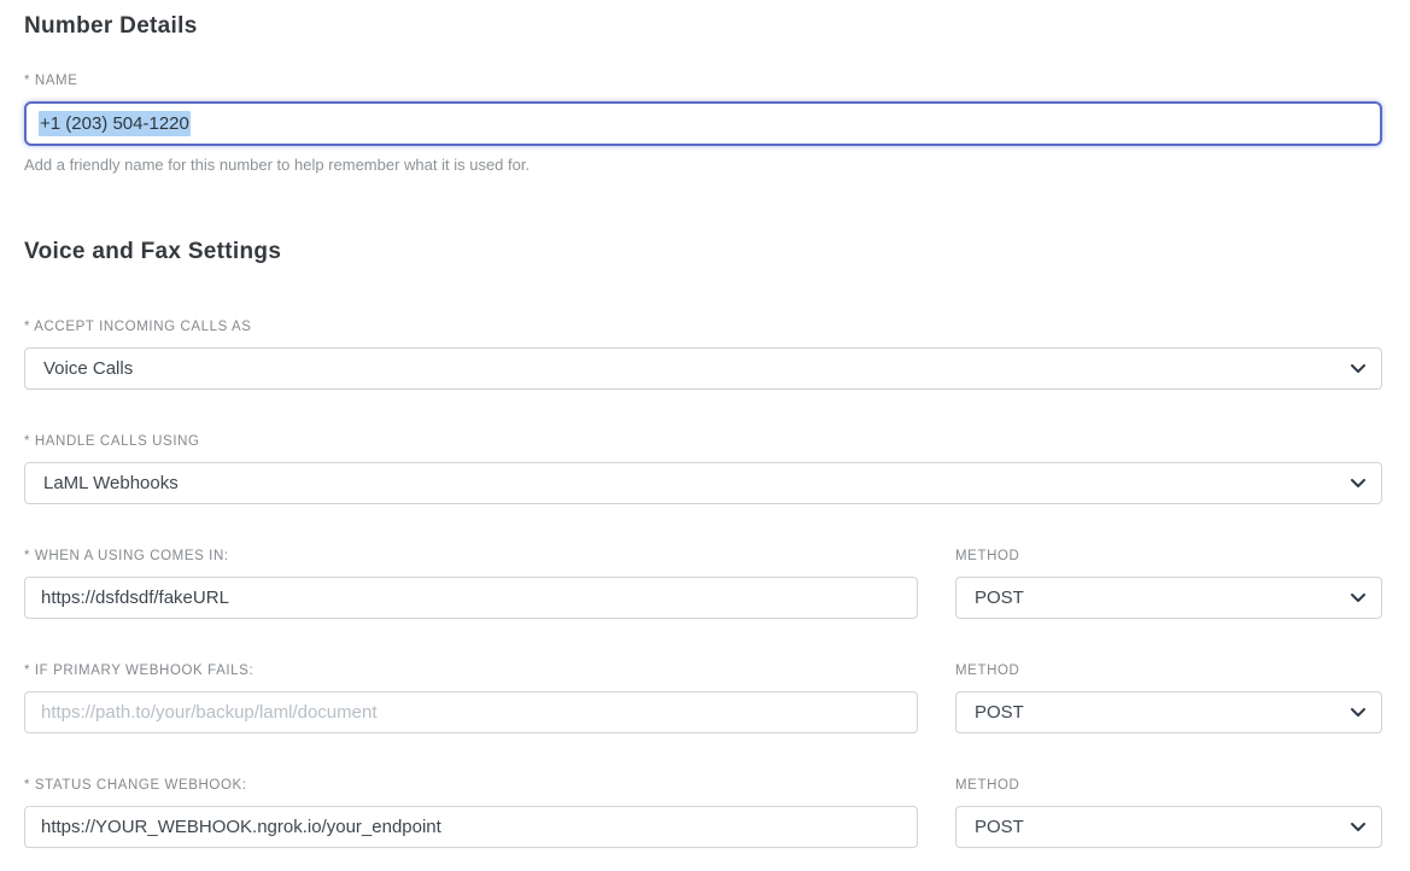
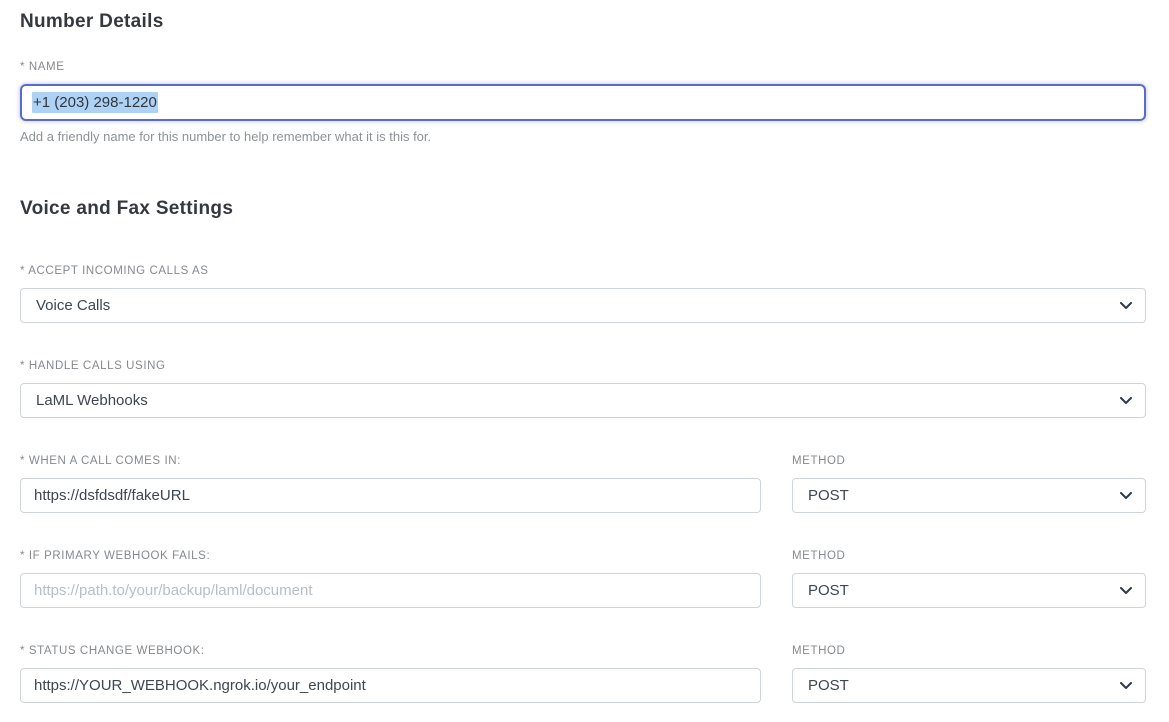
  Number Details
  * NAME
- +1 (203) 504-1220
+ +1 (203) 298-1220
- Add a friendly name for this number to help remember what it is used for.
+ Add a friendly name for this number to help remember what it is this for.
  Voice and Fax Settings
  * ACCEPT INCOMING CALLS AS
  Voice Calls
  * HANDLE CALLS USING
  LaML Webhooks
- * WHEN A USING COMES IN:
+ * WHEN A CALL COMES IN:
  https://dsfdsdf/fakeURL
  METHOD
  POST
  * IF PRIMARY WEBHOOK FAILS:
  https://path.to/your/backup/laml/document
  METHOD
  POST
  * STATUS CHANGE WEBHOOK:
  https://YOUR_WEBHOOK.ngrok.io/your_endpoint
  METHOD
  POST
